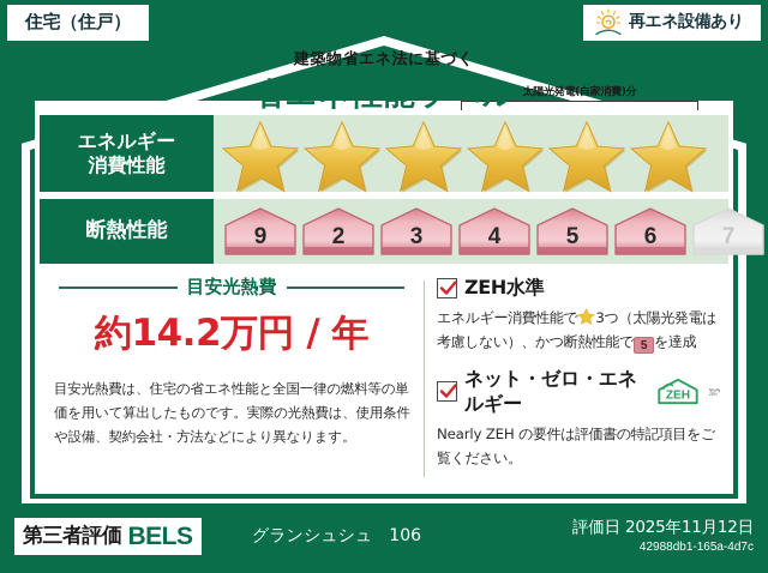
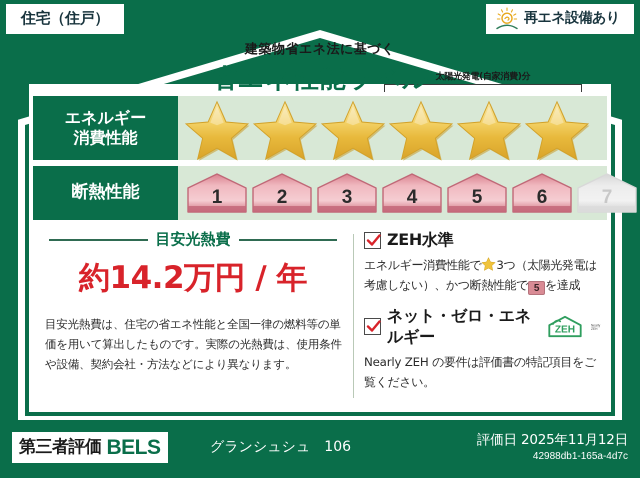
  住宅（住戸）
  再エネ設備あり
  建築物省エネ法に基づく
  省エネ性能ラベル
  エネルギー
  消費性能
  太陽光発電(自家消費)分
  断熱性能
- 9
+ 1
  2
  3
  4
  5
  6
  7
  目安光熱費
  約14.2万円 / 年
  目安光熱費は、住宅の省エネ性能と全国一律の燃料等の単価を用いて算出したものです。実際の光熱費は、使用条件や設備、契約会社・方法などにより異なります。
  ZEH水準
  エネルギー消費性能で 3つ（太陽光発電は考慮しない）、かつ断熱性能で 5 を達成
  ネット・ゼロ・エネルギー
  ZEH
  Nearly ZEH の要件は評価書の特記項目をご覧ください。
  第三者評価
  BELS
  グランシュシュ 106
  評価日 2025年11月12日
  42988db1-165a-4d7c
